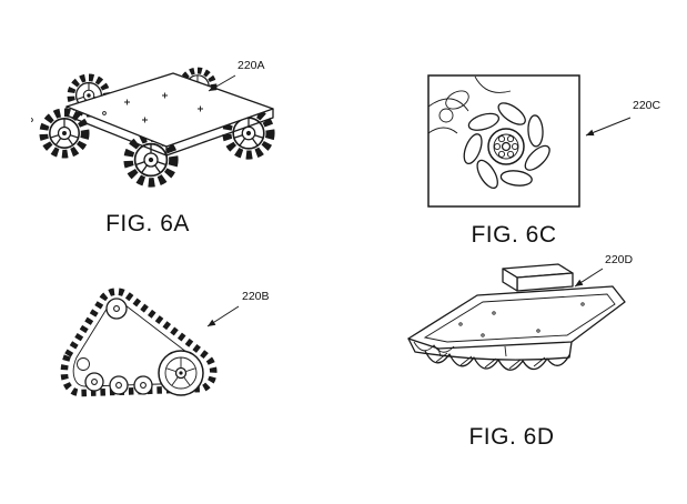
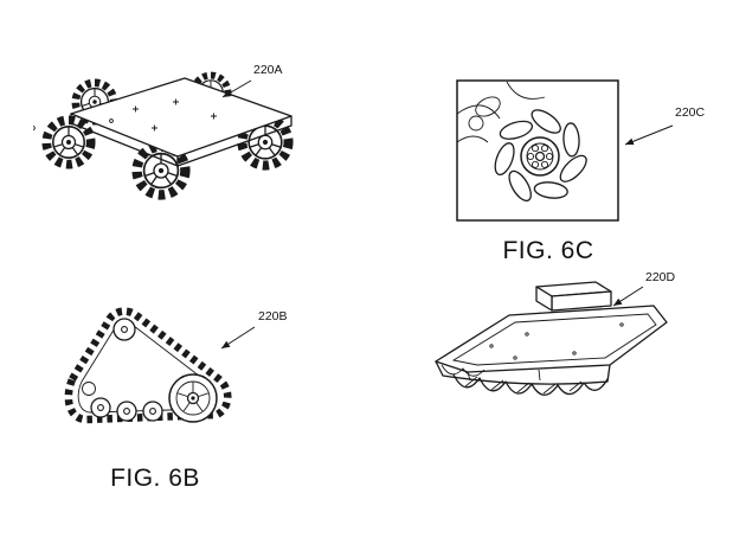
  220A
- FIG. 6A
  220C
  FIG. 6C
  220B
+ FIG. 6B
  220D
- FIG. 6D
